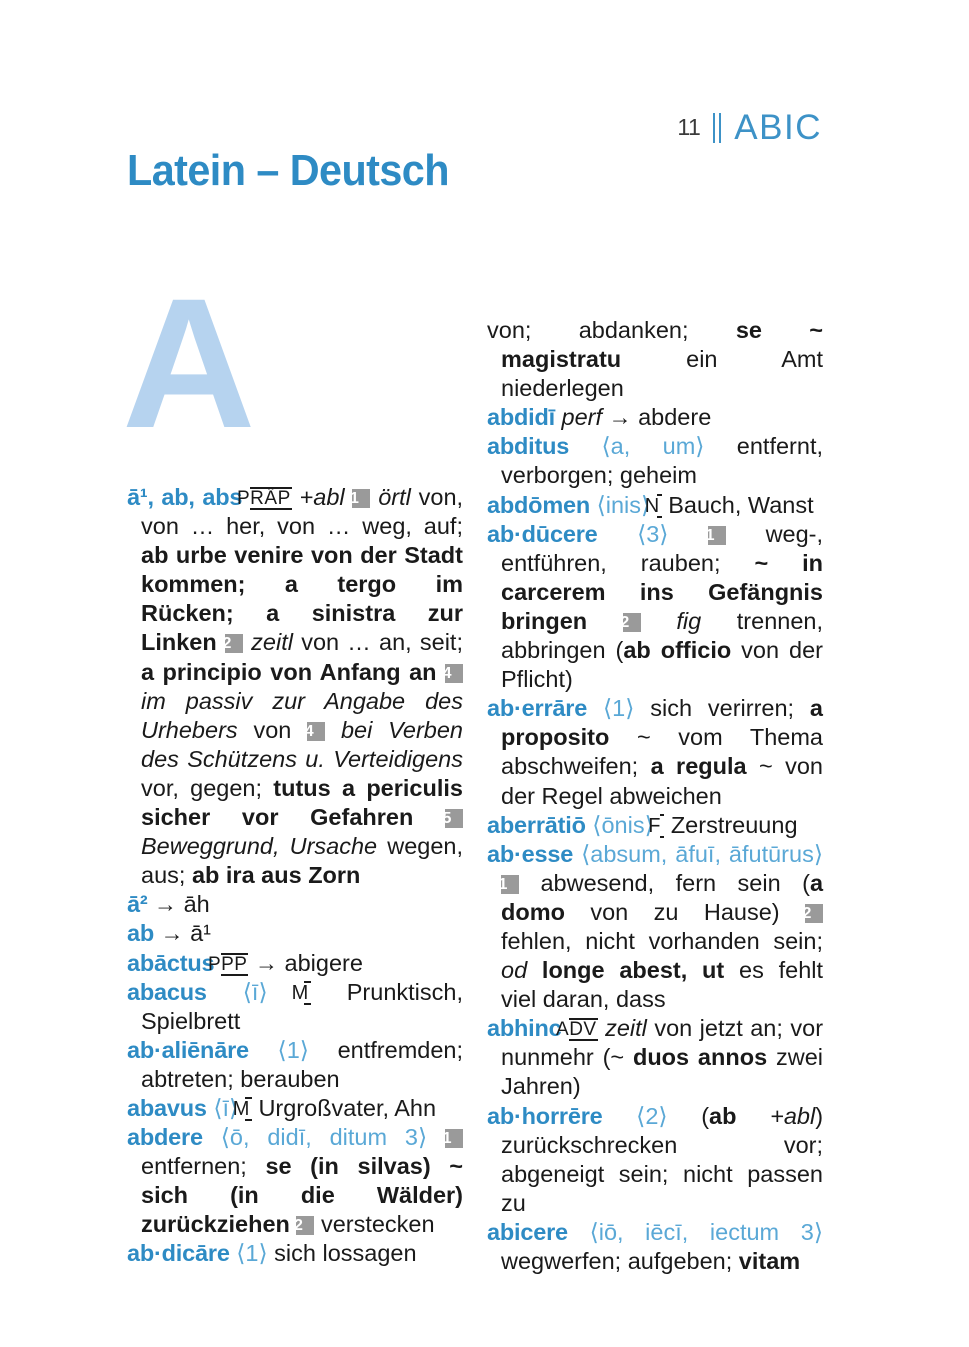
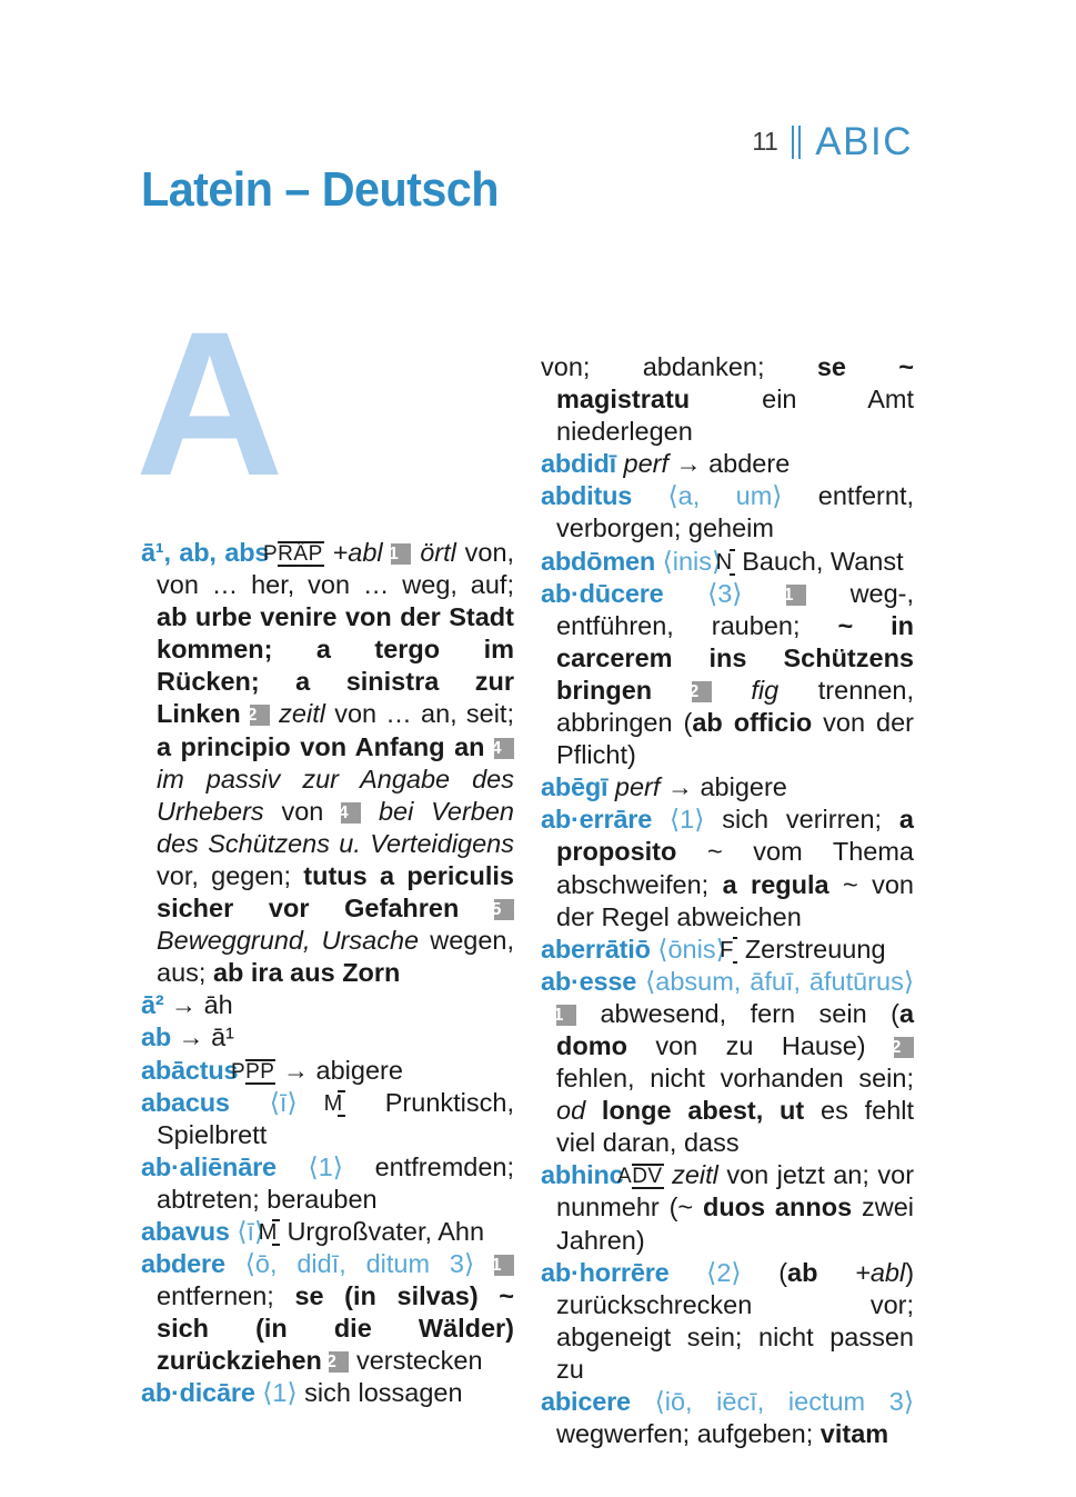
  11
  ABIC
  Latein – Deutsch
  A
  ā¹, ab, abs PRÄP +abl 1 örtl von, von … her, von … weg, auf; ab urbe venire von der Stadt kommen; a tergo im Rücken; a sinistra zur Linken 2 zeitl von … an, seit; a principio von Anfang an 4 im passiv zur Angabe des Urhebers von 4 bei Verben des Schützens u. Verteidigens vor, gegen; tutus a periculis sicher vor Gefahren 5 Beweggrund, Ursache wegen, aus; ab ira aus Zorn
  ā² → āh
  ab → ā¹
  abāctus PPP → abigere
  abacus ⟨ī⟩ M Prunktisch, Spielbrett
  ab·aliēnāre ⟨1⟩ entfremden; abtreten; berauben
  abavus ⟨ī⟩ M Urgroßvater, Ahn
  abdere ⟨ō, didī, ditum 3⟩ 1 entfernen; se (in silvas) ~ sich (in die Wälder) zurückziehen 2 verstecken
  ab·dicāre ⟨1⟩ sich lossagen
  von; abdanken; se ~ magistratu ein Amt niederlegen
  abdidī perf → abdere
  abditus ⟨a, um⟩ entfernt, verborgen; geheim
  abdōmen ⟨inis⟩ N Bauch, Wanst
- ab·dūcere ⟨3⟩ 1 weg-, entführen, rauben; ~ in carcerem ins Gefängnis bringen 2 fig trennen, abbringen (ab officio von der Pflicht)
+ ab·dūcere ⟨3⟩ 1 weg-, entführen, rauben; ~ in carcerem ins Schützens bringen 2 fig trennen, abbringen (ab officio von der Pflicht)
+ abēgī perf → abigere
  ab·errāre ⟨1⟩ sich verirren; a proposito ~ vom Thema abschweifen; a regula ~ von der Regel abweichen
  aberrātiō ⟨ōnis⟩ F Zerstreuung
  ab·esse ⟨absum, āfuī, āfutūrus⟩ 1 abwesend, fern sein (a domo von zu Hause) 2 fehlen, nicht vorhanden sein; od longe abest, ut es fehlt viel daran, dass
  abhinc ADV zeitl von jetzt an; vor nunmehr (~ duos annos zwei Jahren)
  ab·horrēre ⟨2⟩ (ab +abl) zurückschrecken vor; abgeneigt sein; nicht passen zu
  abicere ⟨iō, iēcī, iectum 3⟩ wegwerfen; aufgeben; vitam
